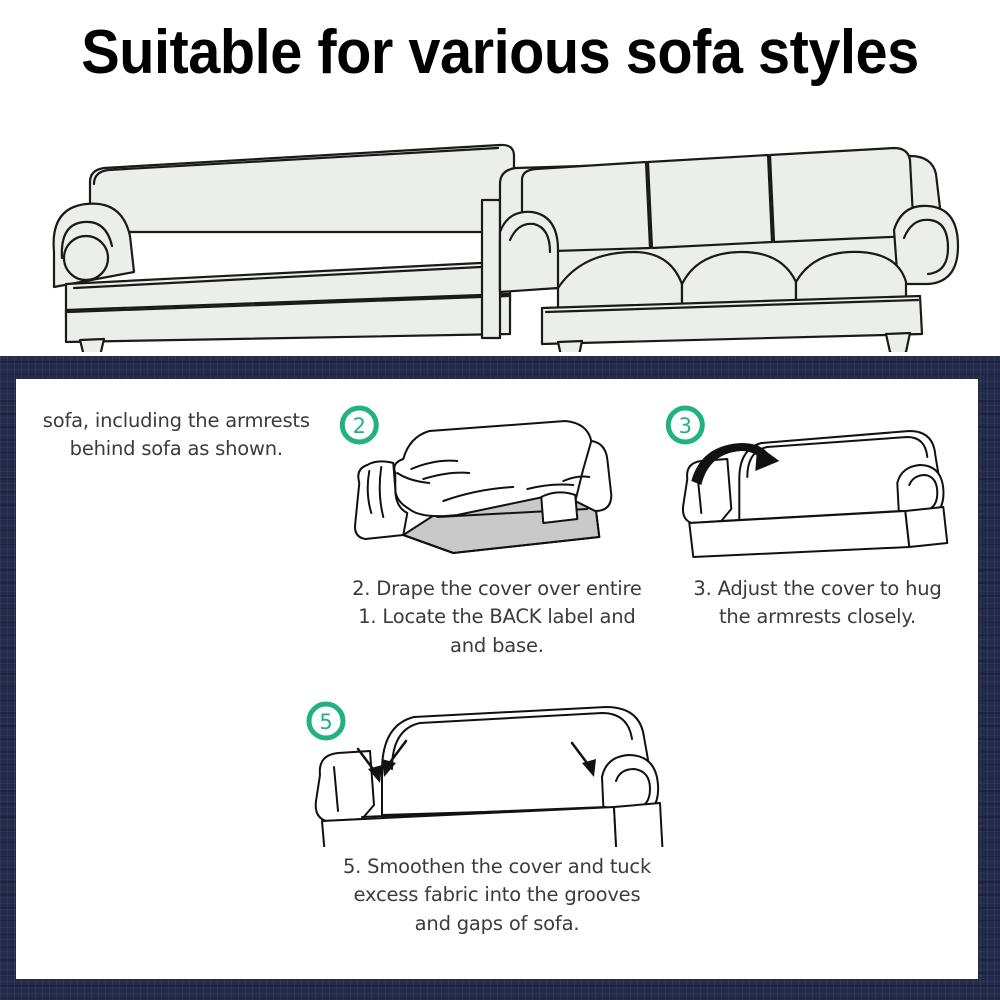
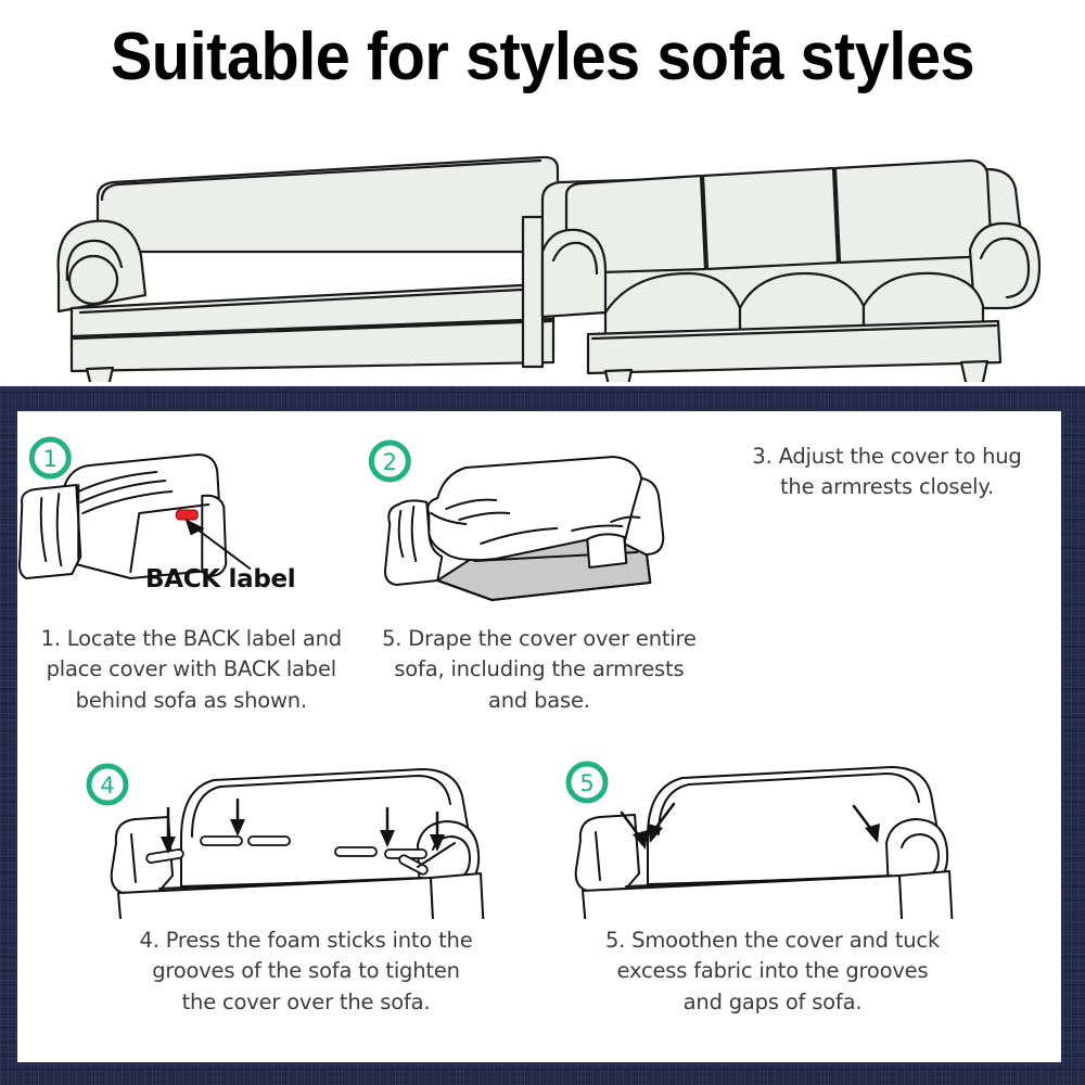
- Suitable for various sofa styles
+ Suitable for styles sofa styles
+ 1
+ BACK label
- sofa, including the armrests
+ 1. Locate the BACK label and
+ place cover with BACK label
  behind sofa as shown.
  2
- 2. Drape the cover over entire
+ 5. Drape the cover over entire
- 1. Locate the BACK label and
+ sofa, including the armrests
  and base.
- 3
  3. Adjust the cover to hug
  the armrests closely.
+ 4
+ 4. Press the foam sticks into the
+ grooves of the sofa to tighten
+ the cover over the sofa.
  5
  5. Smoothen the cover and tuck
  excess fabric into the grooves
  and gaps of sofa.
